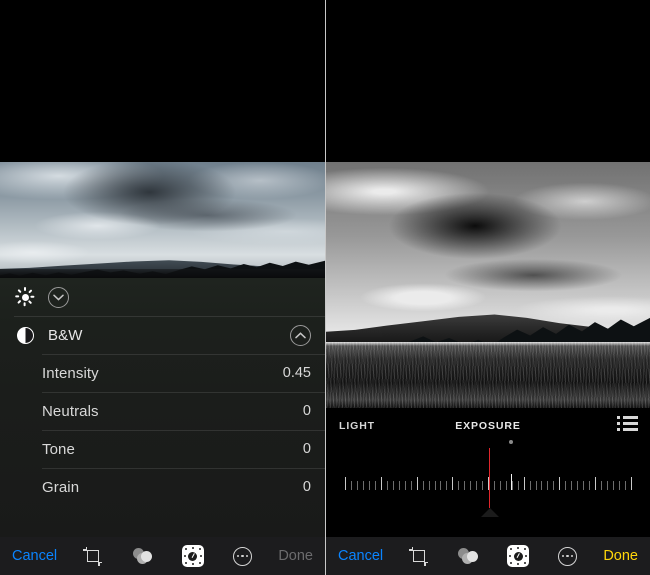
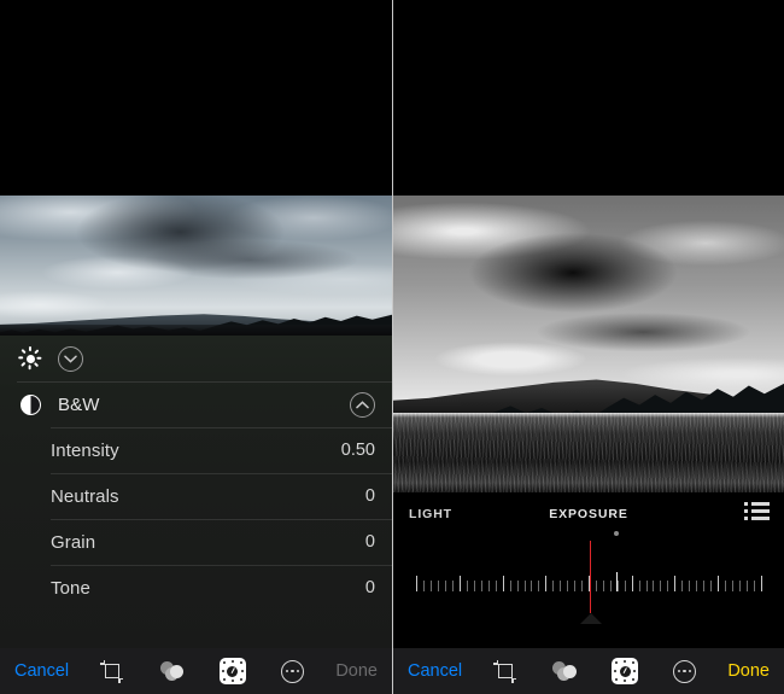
  B&W
  Intensity
- 0.45
+ 0.50
  Neutrals
  0
- Tone
+ Grain
  0
- Grain
+ Tone
  0
  Cancel
  Done
  LIGHT
  EXPOSURE
  Cancel
  Done
